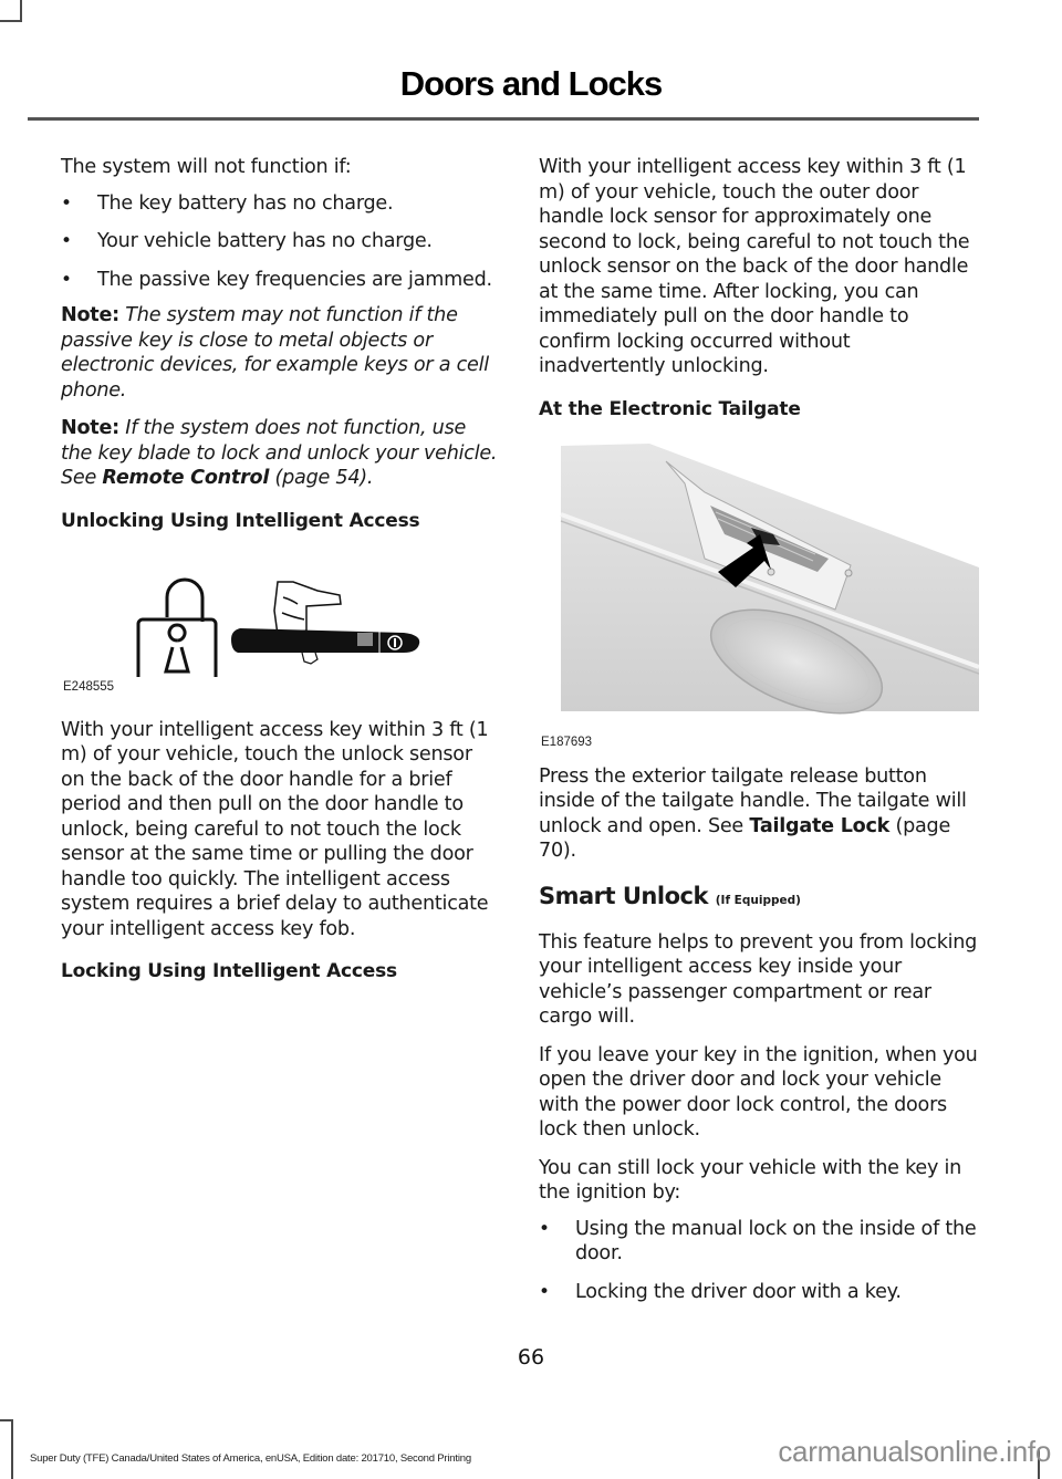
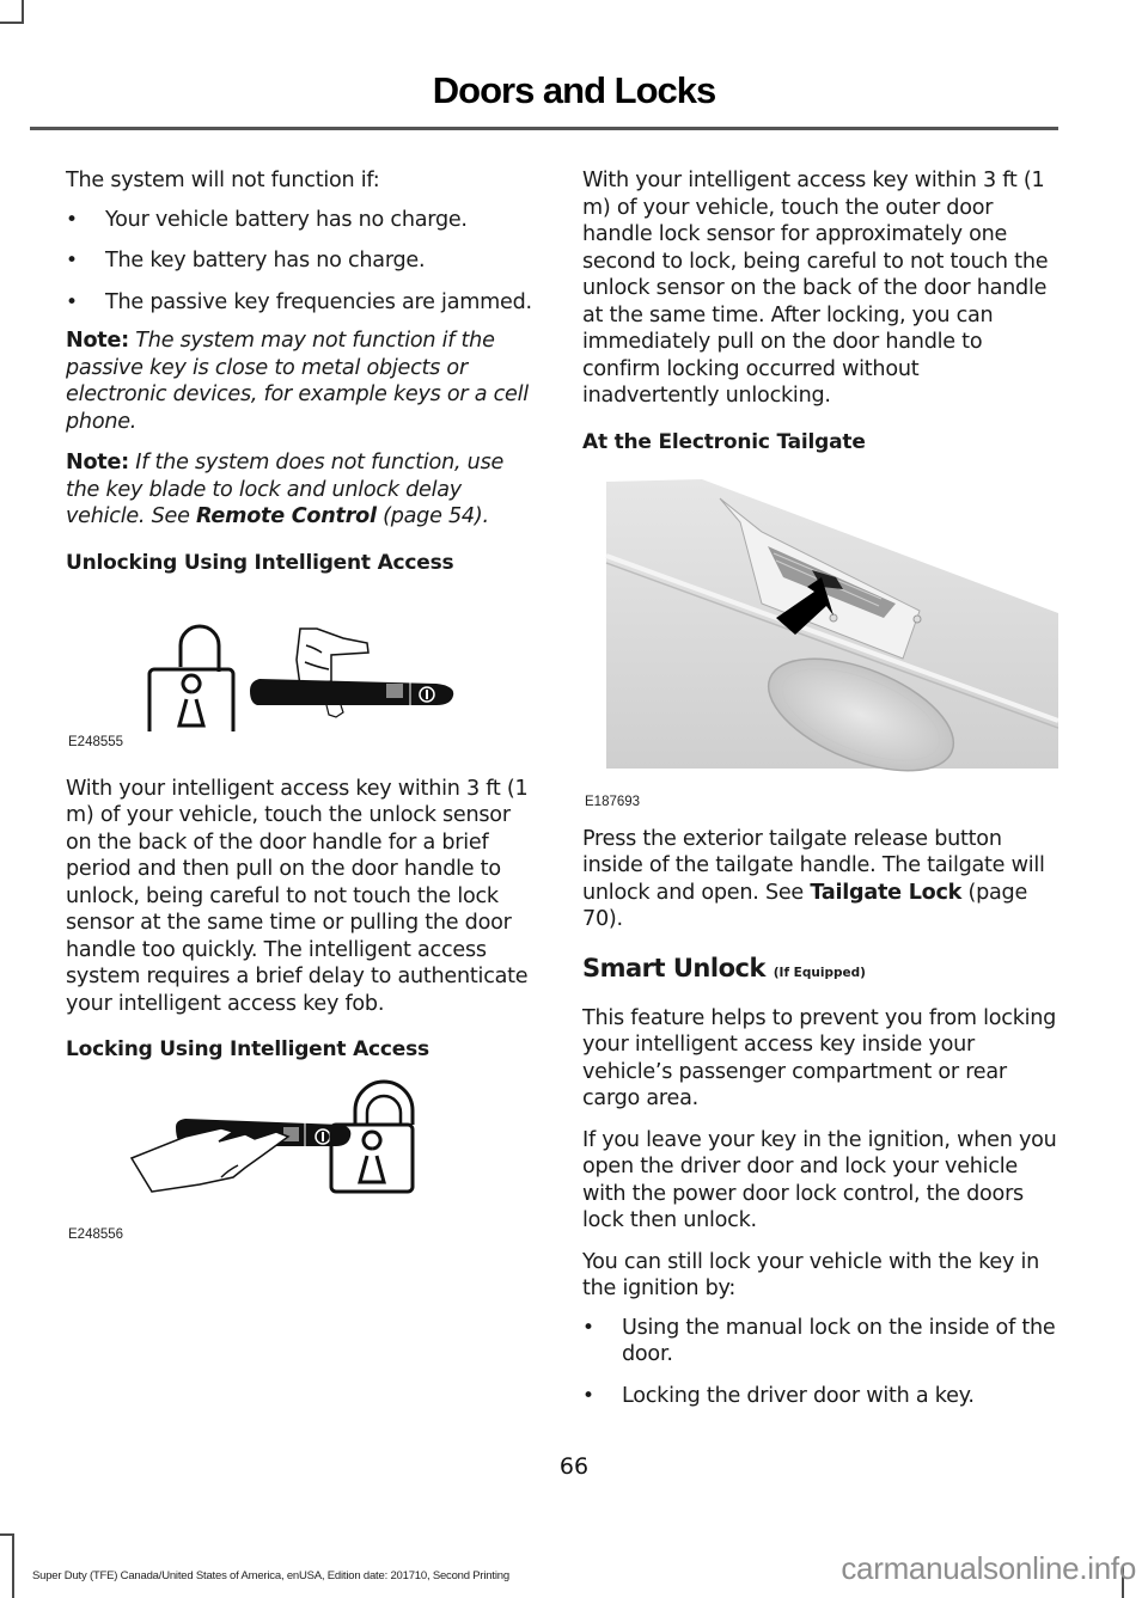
  Doors and Locks
  The system will not function if:
  •
- The key battery has no charge.
+ Your vehicle battery has no charge.
  •
- Your vehicle battery has no charge.
+ The key battery has no charge.
  •
  The passive key frequencies are jammed.
  Note: The system may not function if the passive key is close to metal objects or electronic devices, for example keys or a cell phone.
- Note: If the system does not function, use the key blade to lock and unlock your vehicle. See Remote Control (page 54).
+ Note: If the system does not function, use the key blade to lock and unlock delay vehicle. See Remote Control (page 54).
  Unlocking Using Intelligent Access
  E248555
  With your intelligent access key within 3 ft (1 m) of your vehicle, touch the unlock sensor on the back of the door handle for a brief period and then pull on the door handle to unlock, being careful to not touch the lock sensor at the same time or pulling the door handle too quickly. The intelligent access system requires a brief delay to authenticate your intelligent access key fob.
  Locking Using Intelligent Access
+ E248556
  With your intelligent access key within 3 ft (1 m) of your vehicle, touch the outer door handle lock sensor for approximately one second to lock, being careful to not touch the unlock sensor on the back of the door handle at the same time. After locking, you can immediately pull on the door handle to confirm locking occurred without inadvertently unlocking.
  At the Electronic Tailgate
  E187693
  Press the exterior tailgate release button inside of the tailgate handle. The tailgate will unlock and open. See Tailgate Lock (page 70).
  Smart Unlock (If Equipped)
- This feature helps to prevent you from locking your intelligent access key inside your vehicle’s passenger compartment or rear cargo will.
+ This feature helps to prevent you from locking your intelligent access key inside your vehicle’s passenger compartment or rear cargo area.
  If you leave your key in the ignition, when you open the driver door and lock your vehicle with the power door lock control, the doors lock then unlock.
  You can still lock your vehicle with the key in the ignition by:
  •
  Using the manual lock on the inside of the door.
  •
  Locking the driver door with a key.
  66
  Super Duty (TFE) Canada/United States of America, enUSA, Edition date: 201710, Second Printing
  carmanualsonline.info
